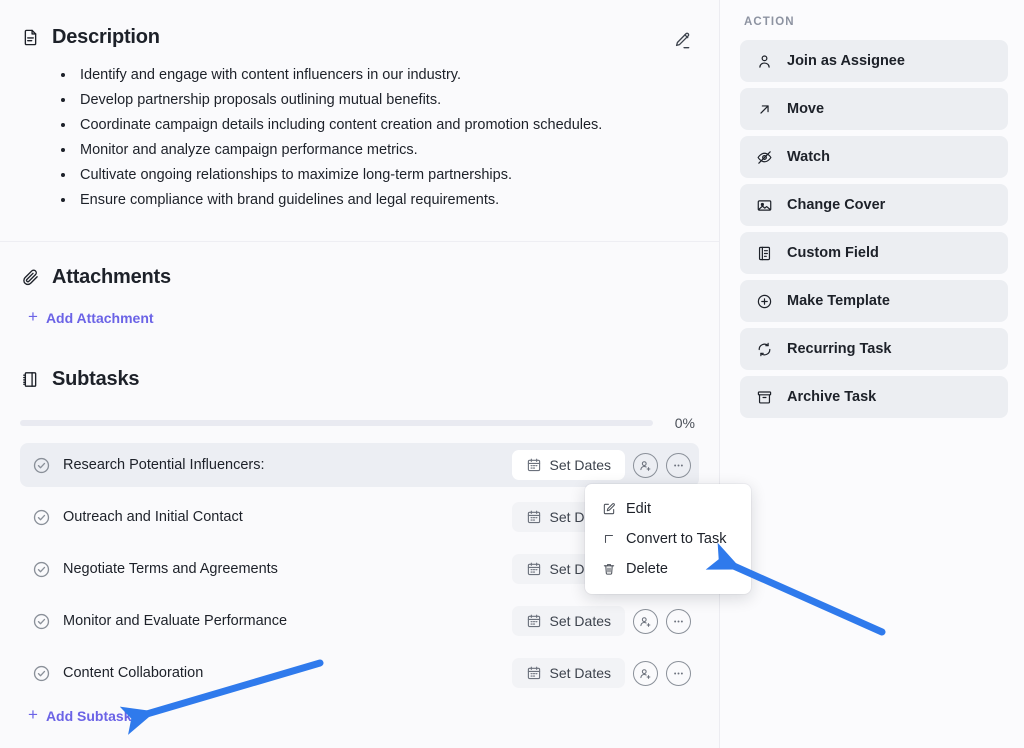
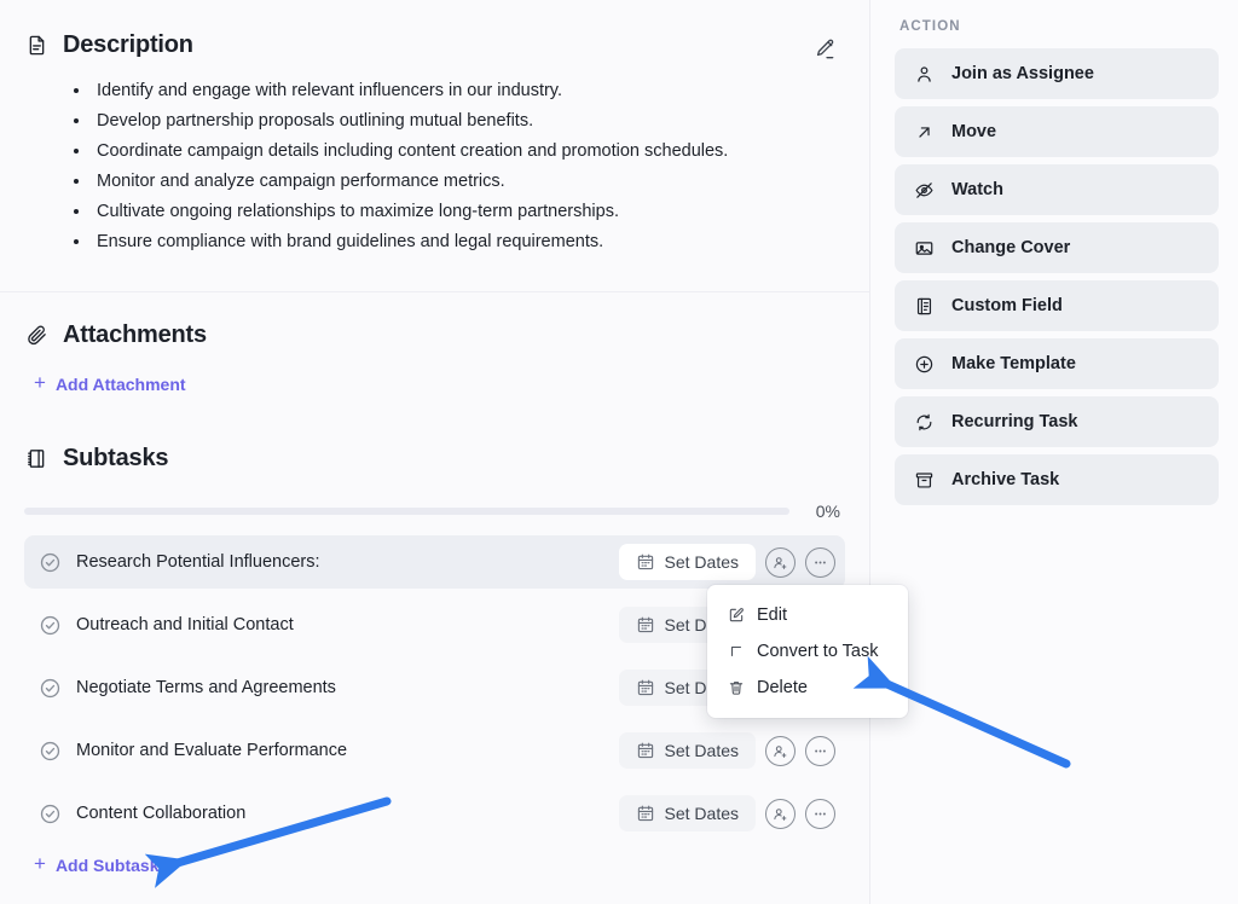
  Description
- Identify and engage with content influencers in our industry.
+ Identify and engage with relevant influencers in our industry.
  Develop partnership proposals outlining mutual benefits.
  Coordinate campaign details including content creation and promotion schedules.
  Monitor and analyze campaign performance metrics.
  Cultivate ongoing relationships to maximize long-term partnerships.
  Ensure compliance with brand guidelines and legal requirements.
  Attachments
  +
  Add Attachment
  Subtasks
  0%
  Research Potential Influencers:
  Set Dates
  Outreach and Initial Contact
  Negotiate Terms and Agreements
  Monitor and Evaluate Performance
  Set Dates
  Content Collaboration
  Set Dates
  +
  Add Subtask
  Edit
  Convert to Task
  Delete
  ACTION
  Join as Assignee
  Move
  Watch
  Change Cover
  Custom Field
  Make Template
  Recurring Task
  Archive Task
